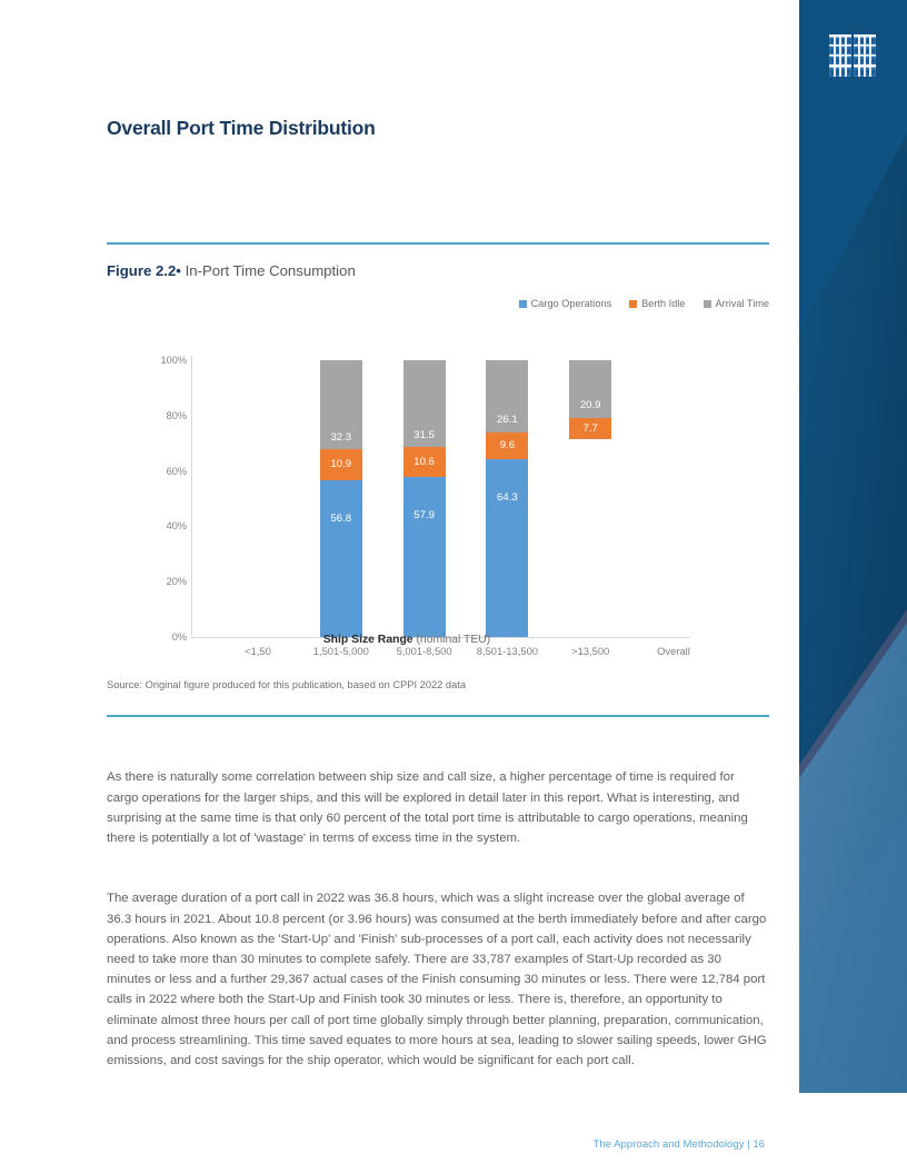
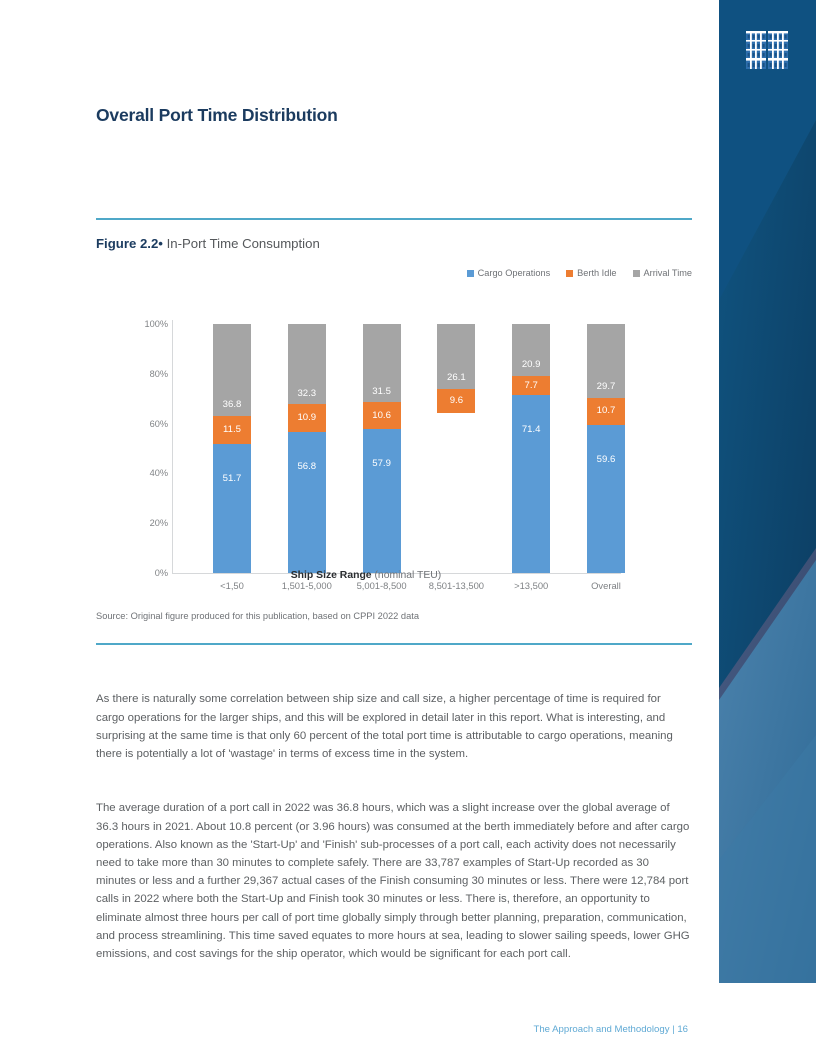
  Overall Port Time Distribution
  Figure 2.2• In-Port Time Consumption
  Cargo Operations
  Berth Idle
  Arrival Time
  0%
  20%
  40%
  60%
  80%
  100%
+ 36.8
+ 11.5
+ 51.7
  32.3
  10.9
  56.8
  31.5
  10.6
  57.9
  26.1
  9.6
- 64.3
  20.9
  7.7
+ 71.4
+ 29.7
+ 10.7
+ 59.6
  <1,50
  1,501-5,000
  5,001-8,500
  8,501-13,500
  >13,500
  Overall
  Ship Size Range (nominal TEU)
  Source: Original figure produced for this publication, based on CPPI 2022 data
  As there is naturally some correlation between ship size and call size, a higher percentage of time is required for cargo operations for the larger ships, and this will be explored in detail later in this report. What is interesting, and surprising at the same time is that only 60 percent of the total port time is attributable to cargo operations, meaning there is potentially a lot of 'wastage' in terms of excess time in the system.
  The average duration of a port call in 2022 was 36.8 hours, which was a slight increase over the global average of 36.3 hours in 2021. About 10.8 percent (or 3.96 hours) was consumed at the berth immediately before and after cargo operations. Also known as the 'Start-Up' and 'Finish' sub-processes of a port call, each activity does not necessarily need to take more than 30 minutes to complete safely. There are 33,787 examples of Start-Up recorded as 30 minutes or less and a further 29,367 actual cases of the Finish consuming 30 minutes or less. There were 12,784 port calls in 2022 where both the Start-Up and Finish took 30 minutes or less. There is, therefore, an opportunity to eliminate almost three hours per call of port time globally simply through better planning, preparation, communication, and process streamlining. This time saved equates to more hours at sea, leading to slower sailing speeds, lower GHG emissions, and cost savings for the ship operator, which would be significant for each port call.
  The Approach and Methodology | 16
